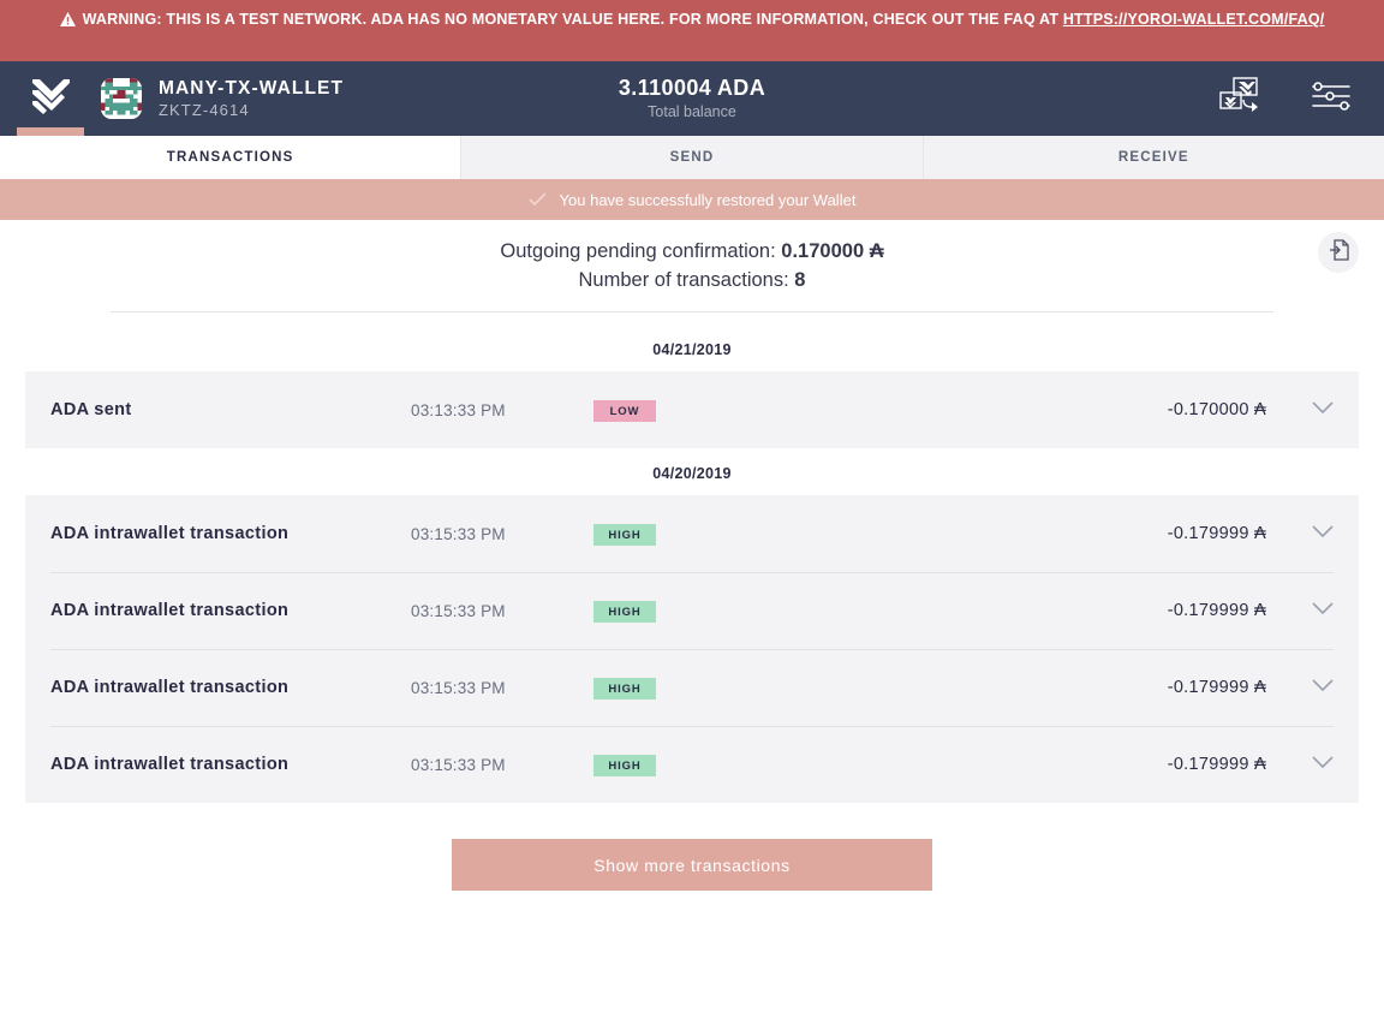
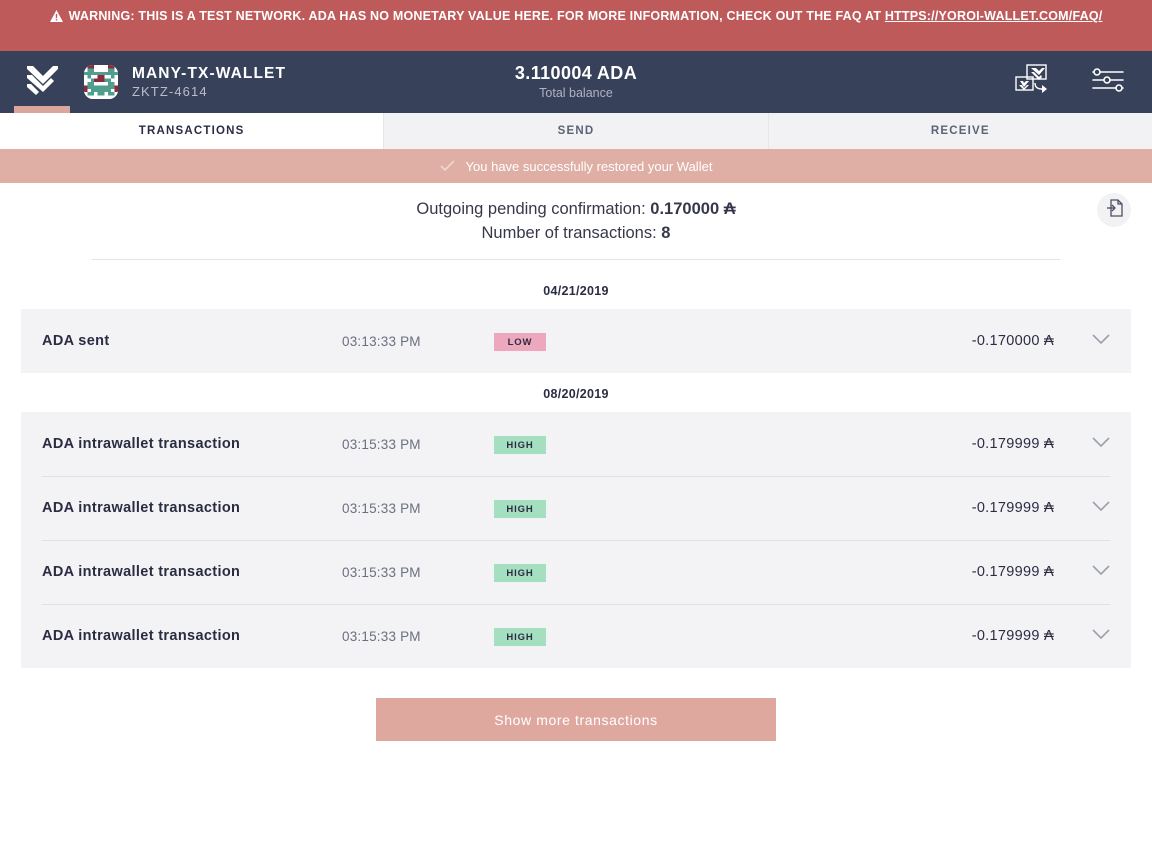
  WARNING: THIS IS A TEST NETWORK. ADA HAS NO MONETARY VALUE HERE. FOR MORE INFORMATION, CHECK OUT THE FAQ AT HTTPS://YOROI-WALLET.COM/FAQ/
  MANY-TX-WALLET
  ZKTZ-4614
  3.110004 ADA
  Total balance
  TRANSACTIONS
  SEND
  RECEIVE
  You have successfully restored your Wallet
  Outgoing pending confirmation: 0.170000 ₳
  Number of transactions: 8
  04/21/2019
  ADA sent
  03:13:33 PM
  LOW
  -0.170000 ₳
- 04/20/2019
+ 08/20/2019
  ADA intrawallet transaction
  03:15:33 PM
  HIGH
  -0.179999 ₳
  ADA intrawallet transaction
  03:15:33 PM
  HIGH
  -0.179999 ₳
  ADA intrawallet transaction
  03:15:33 PM
  HIGH
  -0.179999 ₳
  ADA intrawallet transaction
  03:15:33 PM
  HIGH
  -0.179999 ₳
  Show more transactions
